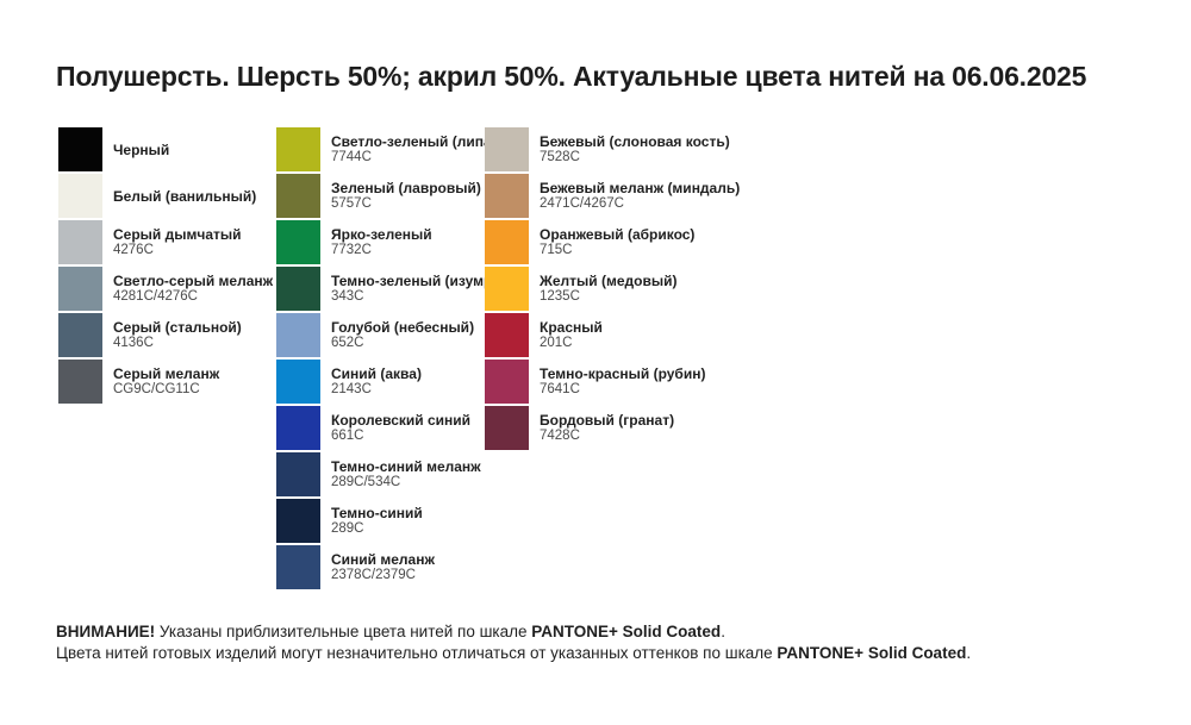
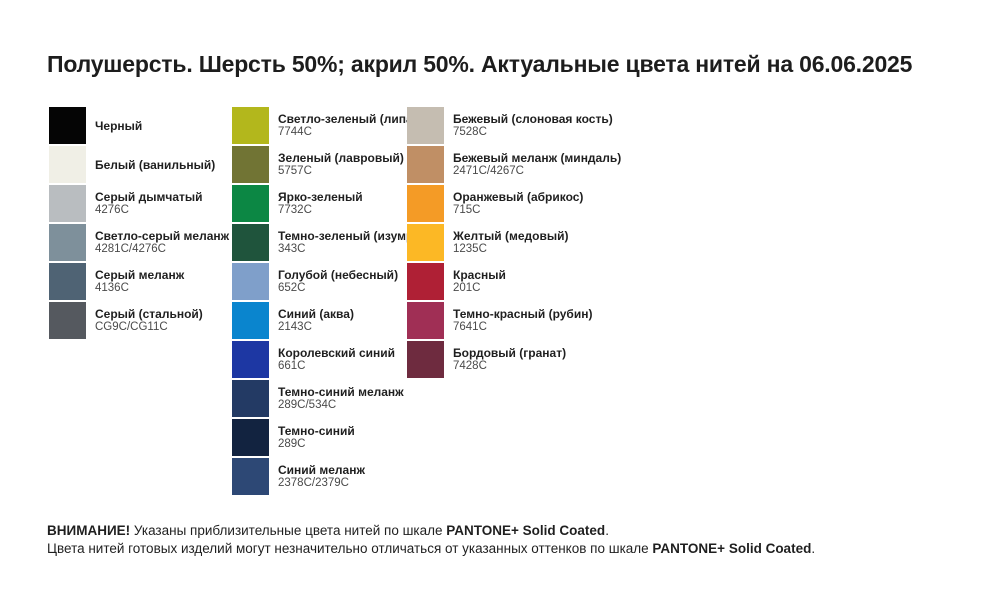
  Полушерсть. Шерсть 50%; акрил 50%. Актуальные цвета нитей на 06.06.2025
  Черный
  Белый (ванильный)
  Серый дымчатый
  4276C
  Светло-серый меланж
  4281C/4276C
- Серый (стальной)
+ Серый меланж
  4136C
- Серый меланж
+ Серый (стальной)
  CG9C/CG11C
  Светло-зеленый (лип
  7744C
  Зеленый (лавровый)
  5757C
  Ярко-зеленый
  7732C
  Темно-зеленый (изум
  343C
  Голубой (небесный)
  652C
  Синий (аква)
  2143C
  Королевский синий
  661C
  Темно-синий меланж
  289C/534C
  Темно-синий
  289C
  Синий меланж
  2378C/2379C
  Бежевый (слоновая кость)
  7528C
  Бежевый меланж (миндаль)
  2471C/4267C
  Оранжевый (абрикос)
  715C
  Желтый (медовый)
  1235C
  Красный
  201C
  Темно-красный (рубин)
  7641C
  Бордовый (гранат)
  7428C
  ВНИМАНИЕ! Указаны приблизительные цвета нитей по шкале PANTONE+ Solid Coated.
  Цвета нитей готовых изделий могут незначительно отличаться от указанных оттенков по шкале PANTONE+ Solid Coated.
